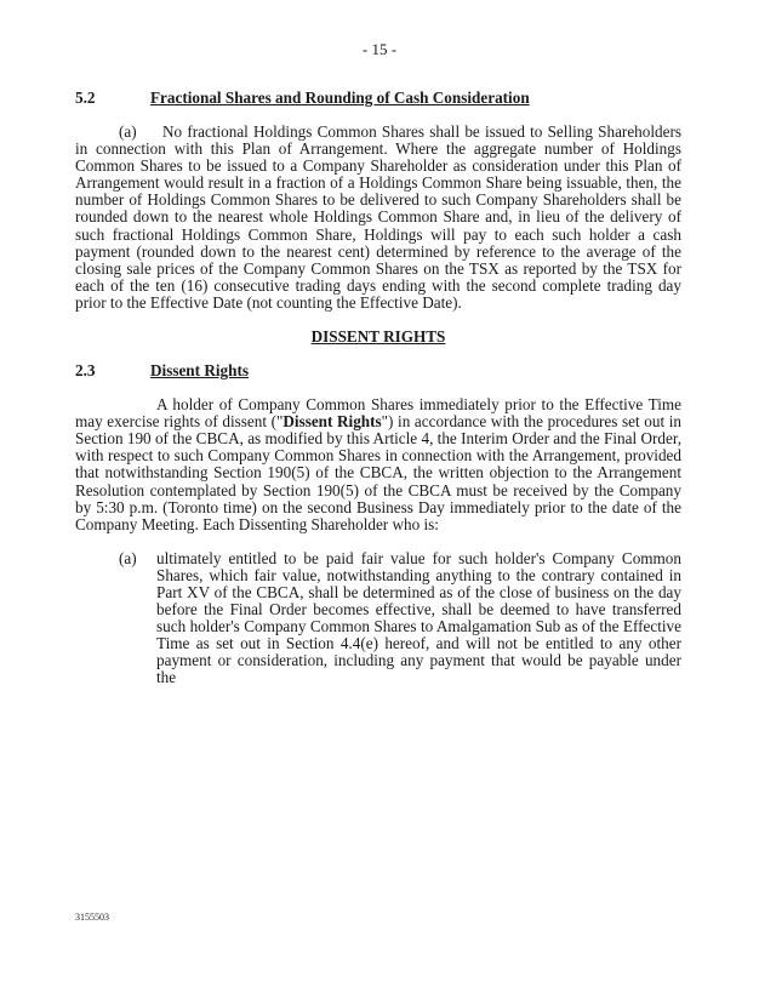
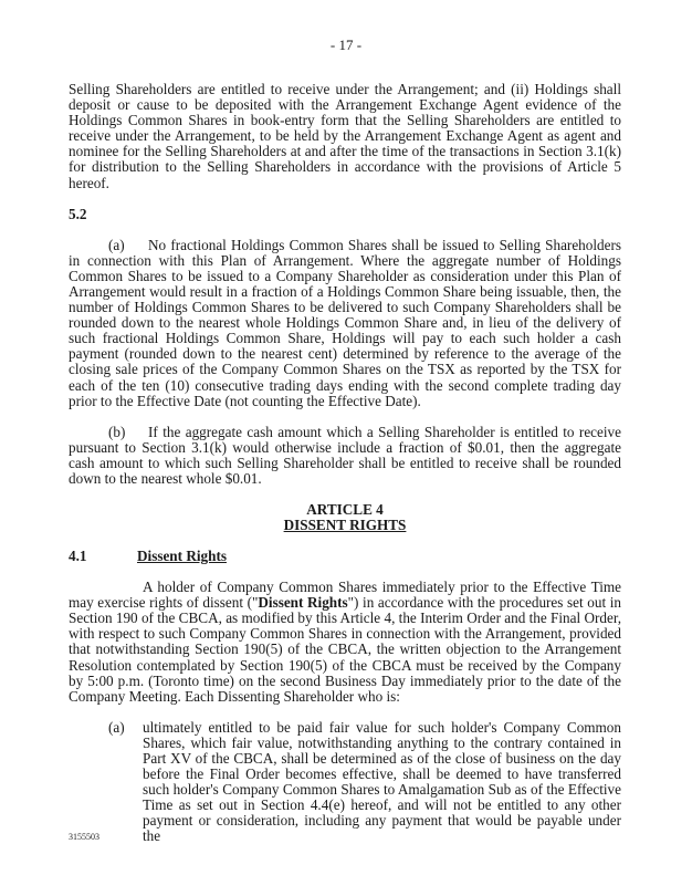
- - 15 -
+ - 17 -
+ Selling Shareholders are entitled to receive under the Arrangement; and (ii) Holdings shall deposit or cause to be deposited with the Arrangement Exchange Agent evidence of the Holdings Common Shares in book-entry form that the Selling Shareholders are entitled to receive under the Arrangement, to be held by the Arrangement Exchange Agent as agent and nominee for the Selling Shareholders at and after the time of the transactions in Section 3.1(k) for distribution to the Selling Shareholders in accordance with the provisions of Article 5 hereof.
  5.2
- Fractional Shares and Rounding of Cash Consideration
- (a) No fractional Holdings Common Shares shall be issued to Selling Shareholders in connection with this Plan of Arrangement. Where the aggregate number of Holdings Common Shares to be issued to a Company Shareholder as consideration under this Plan of Arrangement would result in a fraction of a Holdings Common Share being issuable, then, the number of Holdings Common Shares to be delivered to such Company Shareholders shall be rounded down to the nearest whole Holdings Common Share and, in lieu of the delivery of such fractional Holdings Common Share, Holdings will pay to each such holder a cash payment (rounded down to the nearest cent) determined by reference to the average of the closing sale prices of the Company Common Shares on the TSX as reported by the TSX for each of the ten (16) consecutive trading days ending with the second complete trading day prior to the Effective Date (not counting the Effective Date).
+ (a) No fractional Holdings Common Shares shall be issued to Selling Shareholders in connection with this Plan of Arrangement. Where the aggregate number of Holdings Common Shares to be issued to a Company Shareholder as consideration under this Plan of Arrangement would result in a fraction of a Holdings Common Share being issuable, then, the number of Holdings Common Shares to be delivered to such Company Shareholders shall be rounded down to the nearest whole Holdings Common Share and, in lieu of the delivery of such fractional Holdings Common Share, Holdings will pay to each such holder a cash payment (rounded down to the nearest cent) determined by reference to the average of the closing sale prices of the Company Common Shares on the TSX as reported by the TSX for each of the ten (10) consecutive trading days ending with the second complete trading day prior to the Effective Date (not counting the Effective Date).
+ (b) If the aggregate cash amount which a Selling Shareholder is entitled to receive pursuant to Section 3.1(k) would otherwise include a fraction of $0.01, then the aggregate cash amount to which such Selling Shareholder shall be entitled to receive shall be rounded down to the nearest whole $0.01.
+ ARTICLE 4
  DISSENT RIGHTS
- 2.3
+ 4.1
  Dissent Rights
- A holder of Company Common Shares immediately prior to the Effective Time may exercise rights of dissent ("Dissent Rights") in accordance with the procedures set out in Section 190 of the CBCA, as modified by this Article 4, the Interim Order and the Final Order, with respect to such Company Common Shares in connection with the Arrangement, provided that notwithstanding Section 190(5) of the CBCA, the written objection to the Arrangement Resolution contemplated by Section 190(5) of the CBCA must be received by the Company by 5:30 p.m. (Toronto time) on the second Business Day immediately prior to the date of the Company Meeting. Each Dissenting Shareholder who is:
+ A holder of Company Common Shares immediately prior to the Effective Time may exercise rights of dissent ("Dissent Rights") in accordance with the procedures set out in Section 190 of the CBCA, as modified by this Article 4, the Interim Order and the Final Order, with respect to such Company Common Shares in connection with the Arrangement, provided that notwithstanding Section 190(5) of the CBCA, the written objection to the Arrangement Resolution contemplated by Section 190(5) of the CBCA must be received by the Company by 5:00 p.m. (Toronto time) on the second Business Day immediately prior to the date of the Company Meeting. Each Dissenting Shareholder who is:
  (a)
  ultimately entitled to be paid fair value for such holder's Company Common Shares, which fair value, notwithstanding anything to the contrary contained in Part XV of the CBCA, shall be determined as of the close of business on the day before the Final Order becomes effective, shall be deemed to have transferred such holder's Company Common Shares to Amalgamation Sub as of the Effective Time as set out in Section 4.4(e) hereof, and will not be entitled to any other payment or consideration, including any payment that would be payable under the
  3155503
